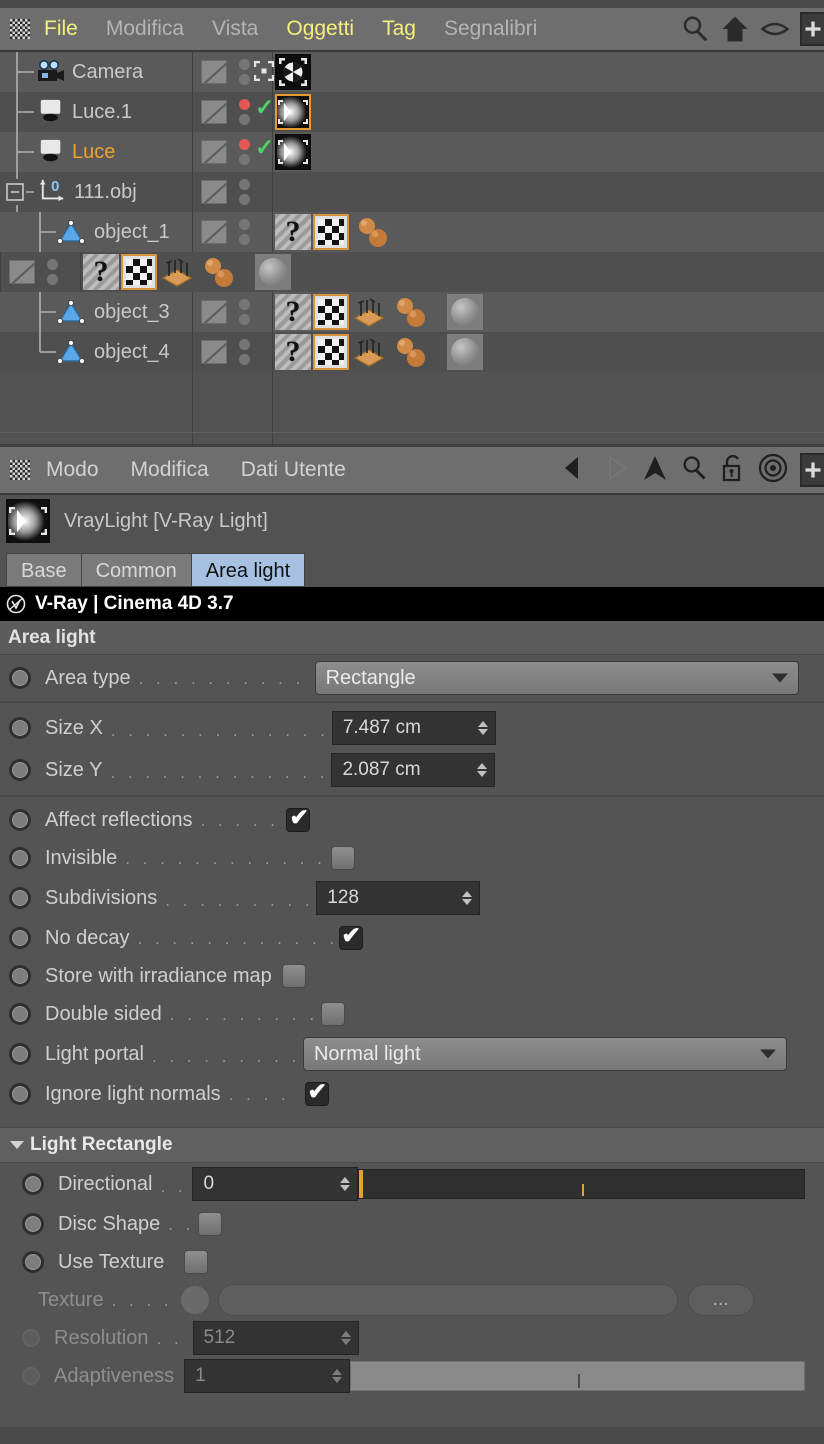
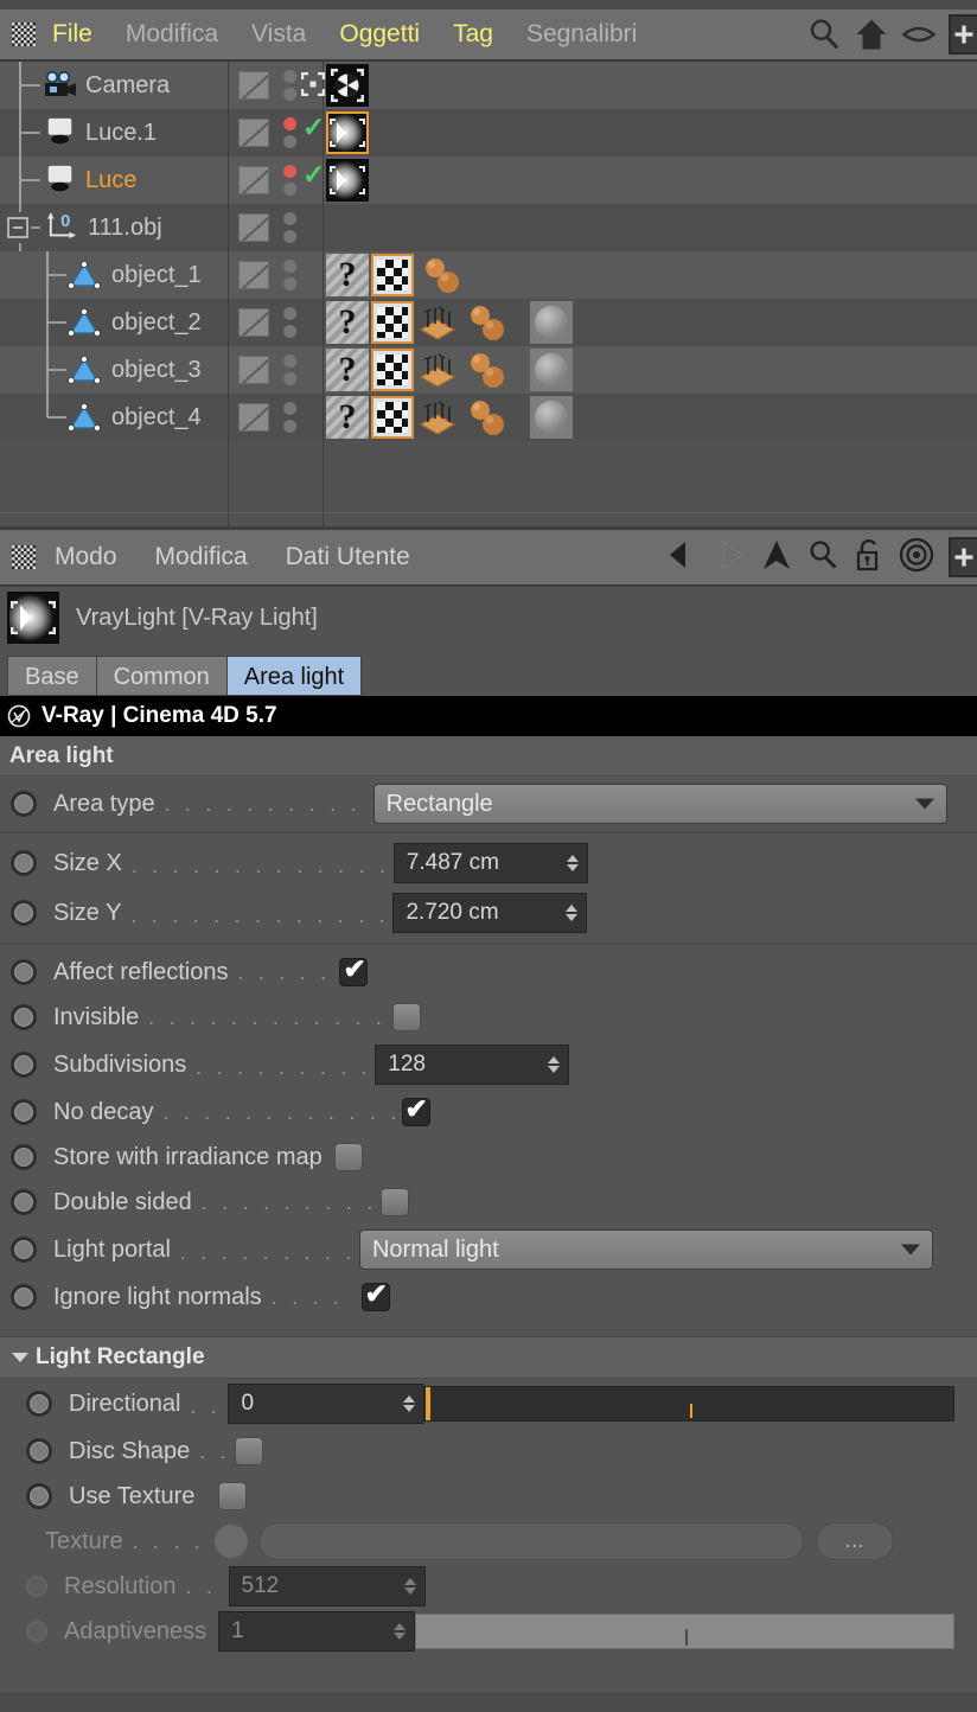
  File
  Modifica
  Vista
  Oggetti
  Tag
  Segnalibri
  Camera
  Luce.1
  ✓
  Luce
  ✓
  0
  111.obj
  object_1
  ?
+ object_2
  ?
  object_3
  ?
  object_4
  ?
  Modo
  Modifica
  Dati Utente
  VrayLight [V-Ray Light]
  Base
  Common
  Area light
- V-Ray | Cinema 4D 3.7
+ V-Ray | Cinema 4D 5.7
  Area light
  Area type
  . . . . . . . . . .
  Rectangle
  Size X
  . . . . . . . . . . . . .
  7.487 cm
  Size Y
  . . . . . . . . . . . . .
- 2.087 cm
+ 2.720 cm
  Affect reflections
  . . . . .
  Invisible
  . . . . . . . . . . . .
  Subdivisions
  . . . . . . . . .
  128
  No decay
  . . . . . . . . . . .
  Store with irradiance map
  Double sided
  . . . . . . . . .
  Light portal
  . . . . . . . . .
  Normal light
  Ignore light normals
  Light Rectangle
  Directional
  . .
  0
  Disc Shape
  . .
  Use Texture
  Texture
  . . . .
  ...
  Resolution
  . .
  512
  Adaptiveness
  1
